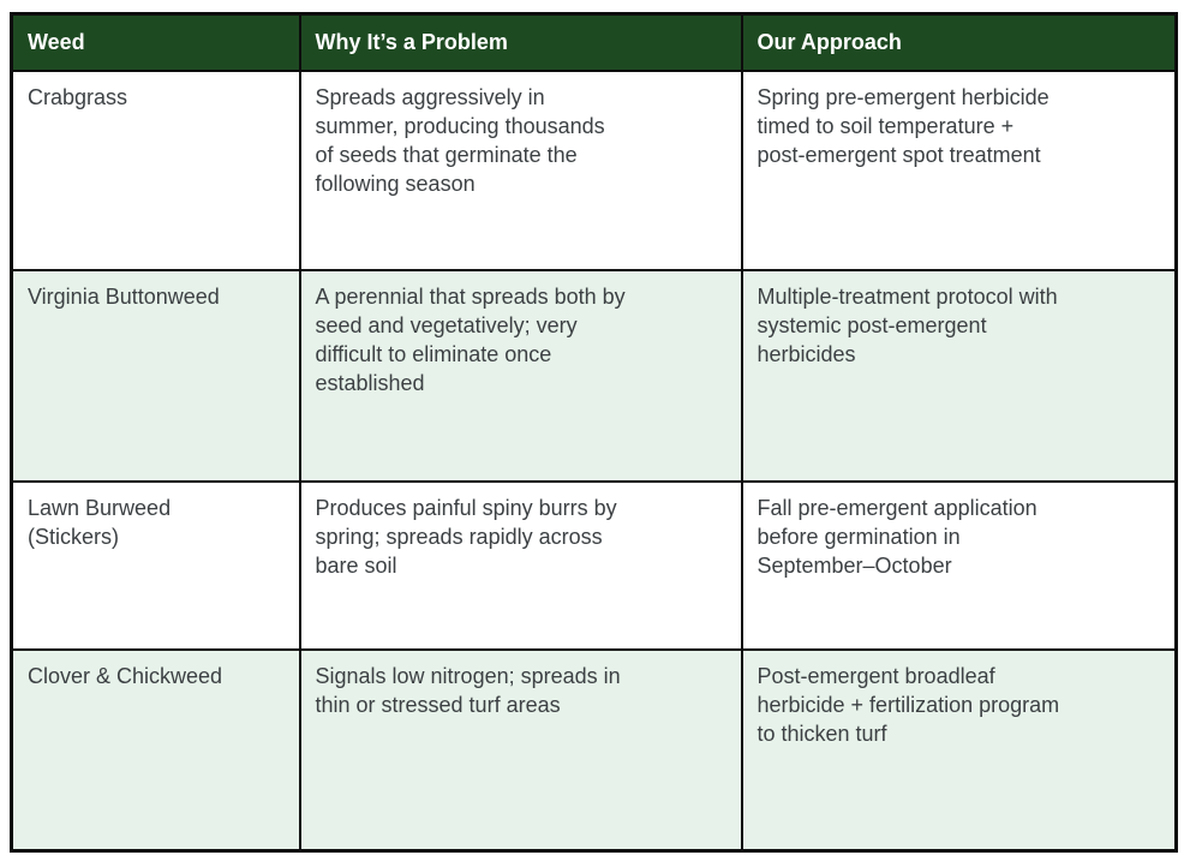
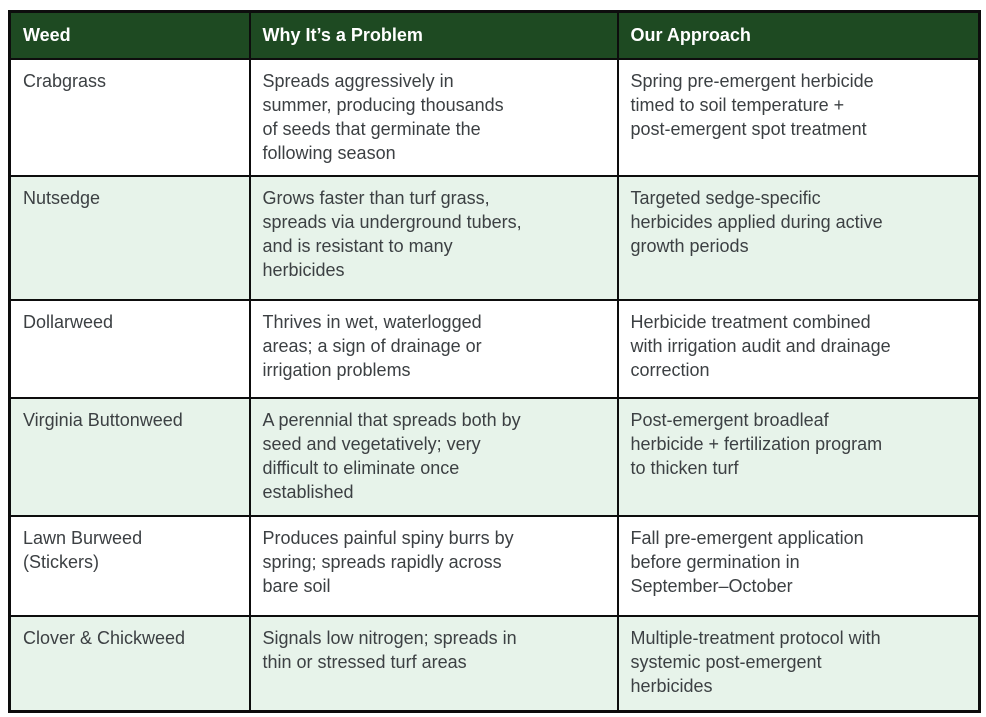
  Weed	Why It’s a Problem	Our Approach
  Crabgrass	Spreads aggressively in summer, producing thousands of seeds that germinate the following season	Spring pre-emergent herbicide timed to soil temperature + post-emergent spot treatment
+ Nutsedge	Grows faster than turf grass, spreads via underground tubers, and is resistant to many herbicides	Targeted sedge-specific herbicides applied during active growth periods
+ Dollarweed	Thrives in wet, waterlogged areas; a sign of drainage or irrigation problems	Herbicide treatment combined with irrigation audit and drainage correction
- Virginia Buttonweed	A perennial that spreads both by seed and vegetatively; very difficult to eliminate once established	Multiple-treatment protocol with systemic post-emergent herbicides
+ Virginia Buttonweed	A perennial that spreads both by seed and vegetatively; very difficult to eliminate once established	Post-emergent broadleaf herbicide + fertilization program to thicken turf
  Lawn Burweed (Stickers)	Produces painful spiny burrs by spring; spreads rapidly across bare soil	Fall pre-emergent application before germination in September–October
- Clover & Chickweed	Signals low nitrogen; spreads in thin or stressed turf areas	Post-emergent broadleaf herbicide + fertilization program to thicken turf
+ Clover & Chickweed	Signals low nitrogen; spreads in thin or stressed turf areas	Multiple-treatment protocol with systemic post-emergent herbicides
